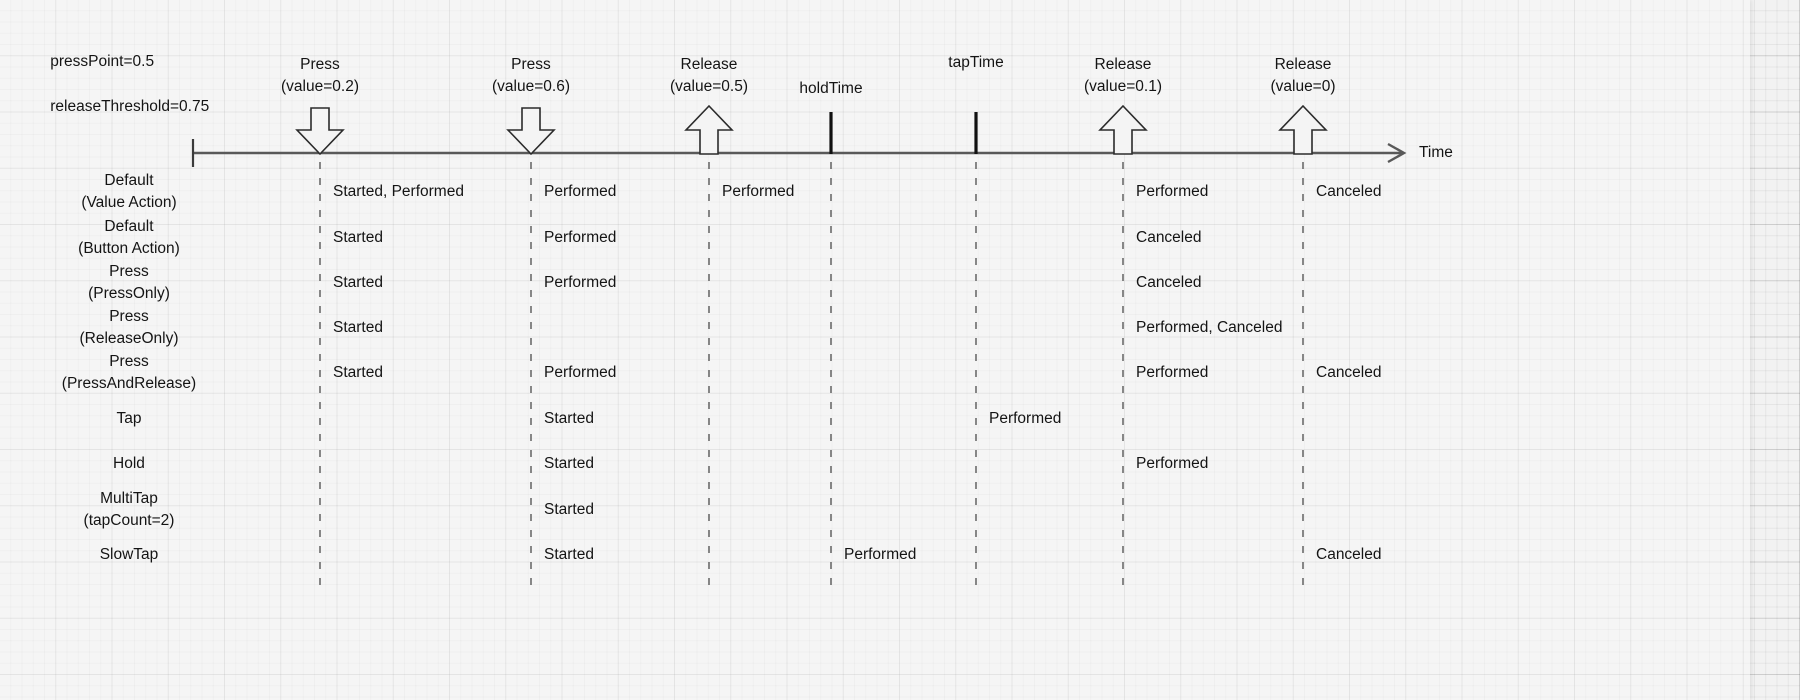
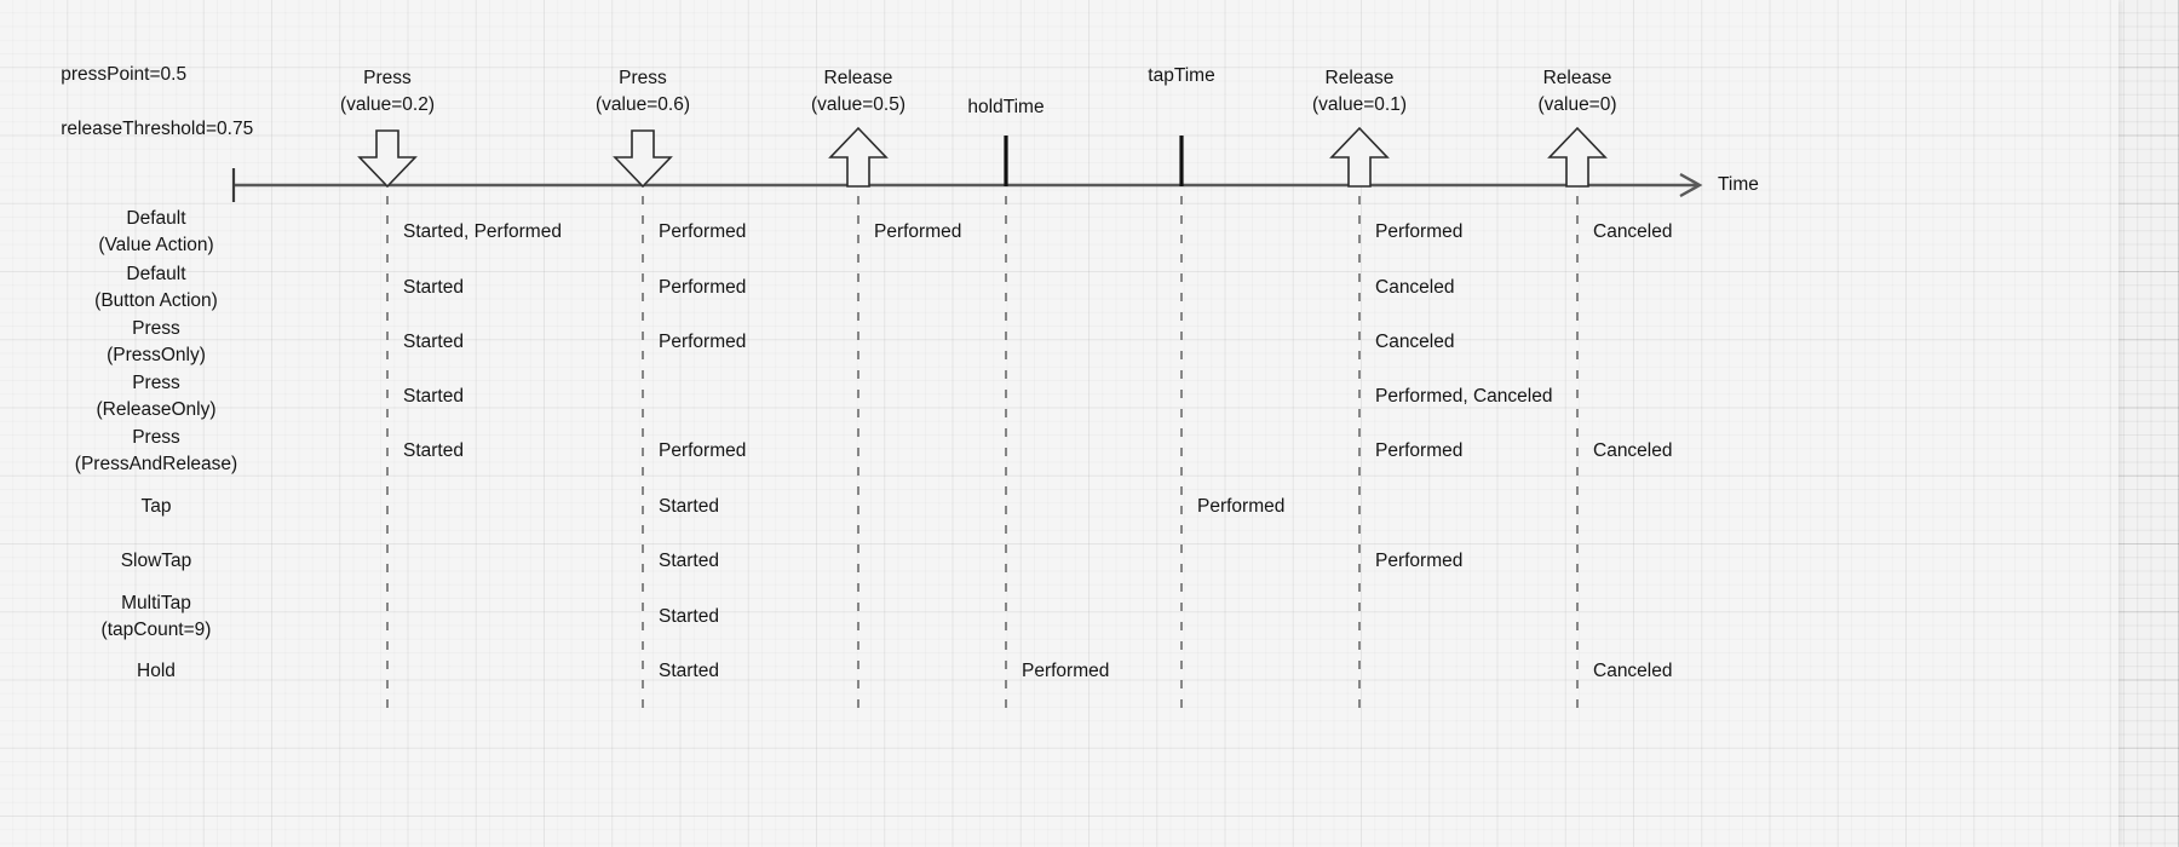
  pressPoint=0.5
  releaseThreshold=0.75
  Press
  (value=0.2)
  Press
  (value=0.6)
  Release
  (value=0.5)
  holdTime
  tapTime
  Release
  (value=0.1)
  Release
  (value=0)
  Default
  (Value Action)
  Default
  (Button Action)
  Press
  (PressOnly)
  Press
  (ReleaseOnly)
  Press
  (PressAndRelease)
  Tap
- Hold
+ SlowTap
  MultiTap
- (tapCount=2)
+ (tapCount=9)
- SlowTap
+ Hold
  Started, Performed
  Performed
  Performed
  Performed
  Canceled
  Started
  Performed
  Canceled
  Started
  Performed
  Canceled
  Started
  Performed, Canceled
  Started
  Performed
  Performed
  Canceled
  Started
  Performed
  Started
  Performed
  Started
  Started
  Performed
  Canceled
  Time
